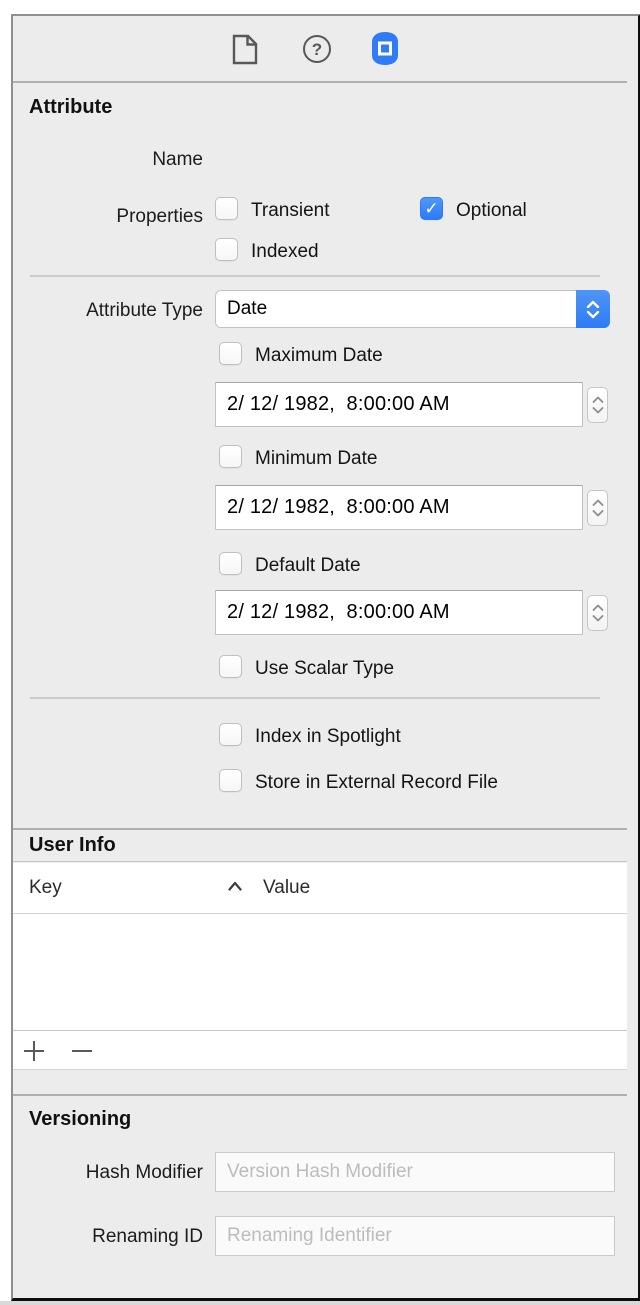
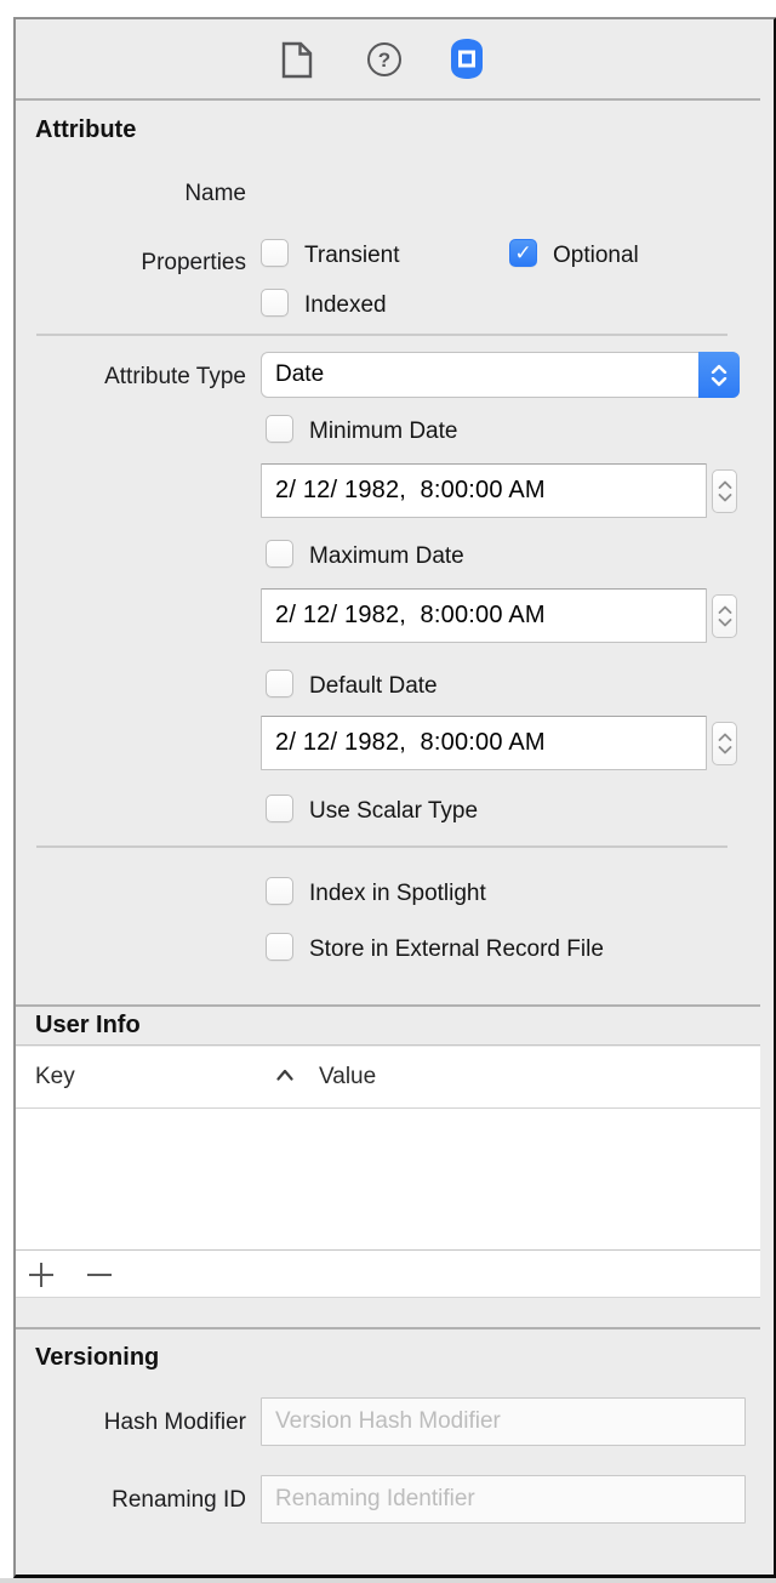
  Attribute
  Name
  Properties
  Transient
  Optional
  Indexed
  Attribute Type
  Date
- Maximum Date
+ Minimum Date
  2/ 12/ 1982, 8:00:00 AM
- Minimum Date
+ Maximum Date
  2/ 12/ 1982, 8:00:00 AM
  Default Date
  2/ 12/ 1982, 8:00:00 AM
  Use Scalar Type
  Index in Spotlight
  Store in External Record File
  User Info
  Key
  Value
  Versioning
  Hash Modifier
  Version Hash Modifier
  Renaming ID
  Renaming Identifier
